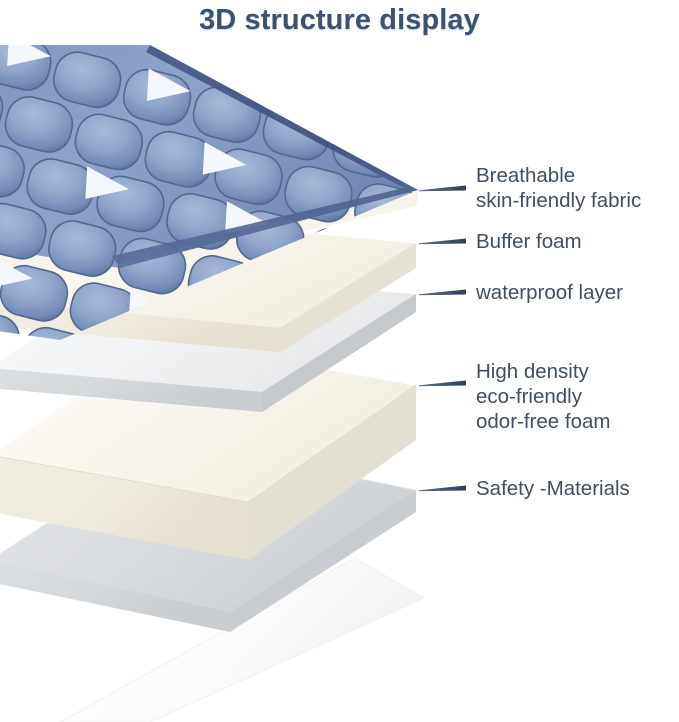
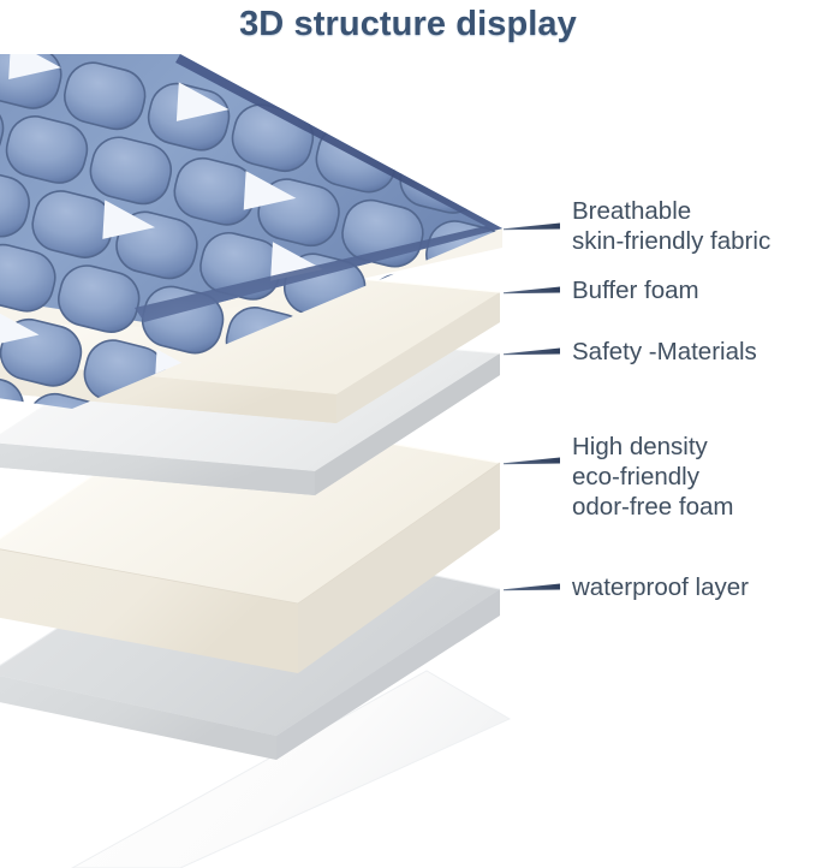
  3D structure display
  Breathable
  skin-friendly fabric
  Buffer foam
- waterproof layer
+ Safety -Materials
  High density
  eco-friendly
  odor-free foam
- Safety -Materials
+ waterproof layer
